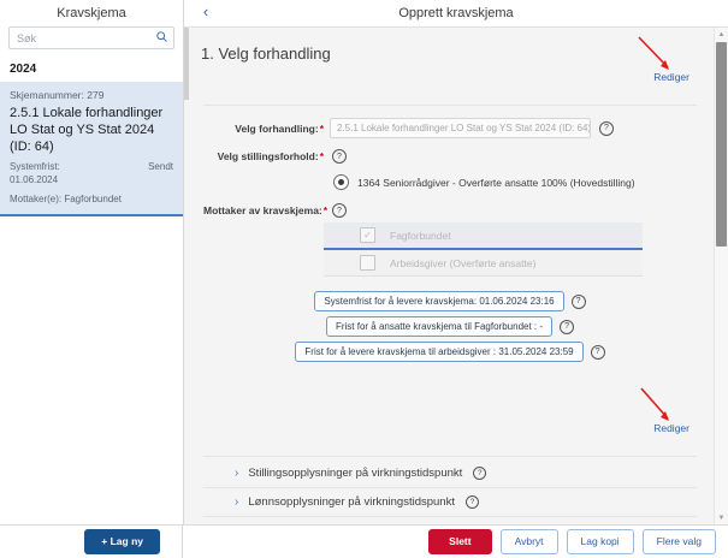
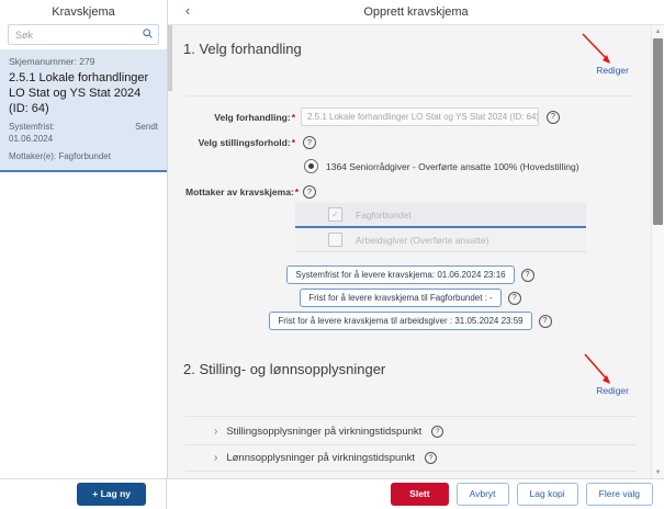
  Kravskjema
  Søk
- 2024
  Skjemanummer: 279
  2.5.1 Lokale forhandlinger LO Stat og YS Stat 2024 (ID: 64)
  Systemfrist:
  01.06.2024
  Sendt
  Mottaker(e): Fagforbundet
  ‹
  Opprett kravskjema
  1. Velg forhandling
  Rediger
  Velg forhandling:*
  2.5.1 Lokale forhandlinger LO Stat og YS Stat 2024 (ID: 64)
  Velg stillingsforhold:*
  1364 Seniorrådgiver - Overførte ansatte 100% (Hovedstilling)
  Mottaker av kravskjema:*
  ✓
  Fagforbundet
  Arbeidsgiver (Overførte ansatte)
  Systemfrist for å levere kravskjema: 01.06.2024 23:16
- Frist for å ansatte kravskjema til Fagforbundet : -
+ Frist for å levere kravskjema til Fagforbundet : -
  Frist for å levere kravskjema til arbeidsgiver : 31.05.2024 23:59
+ 2. Stilling- og lønnsopplysninger
  Rediger
  ›
  Stillingsopplysninger på virkningstidspunkt
  ›
  Lønnsopplysninger på virkningstidspunkt
  + Lag ny
  Slett
  Avbryt
  Lag kopi
  Flere valg
